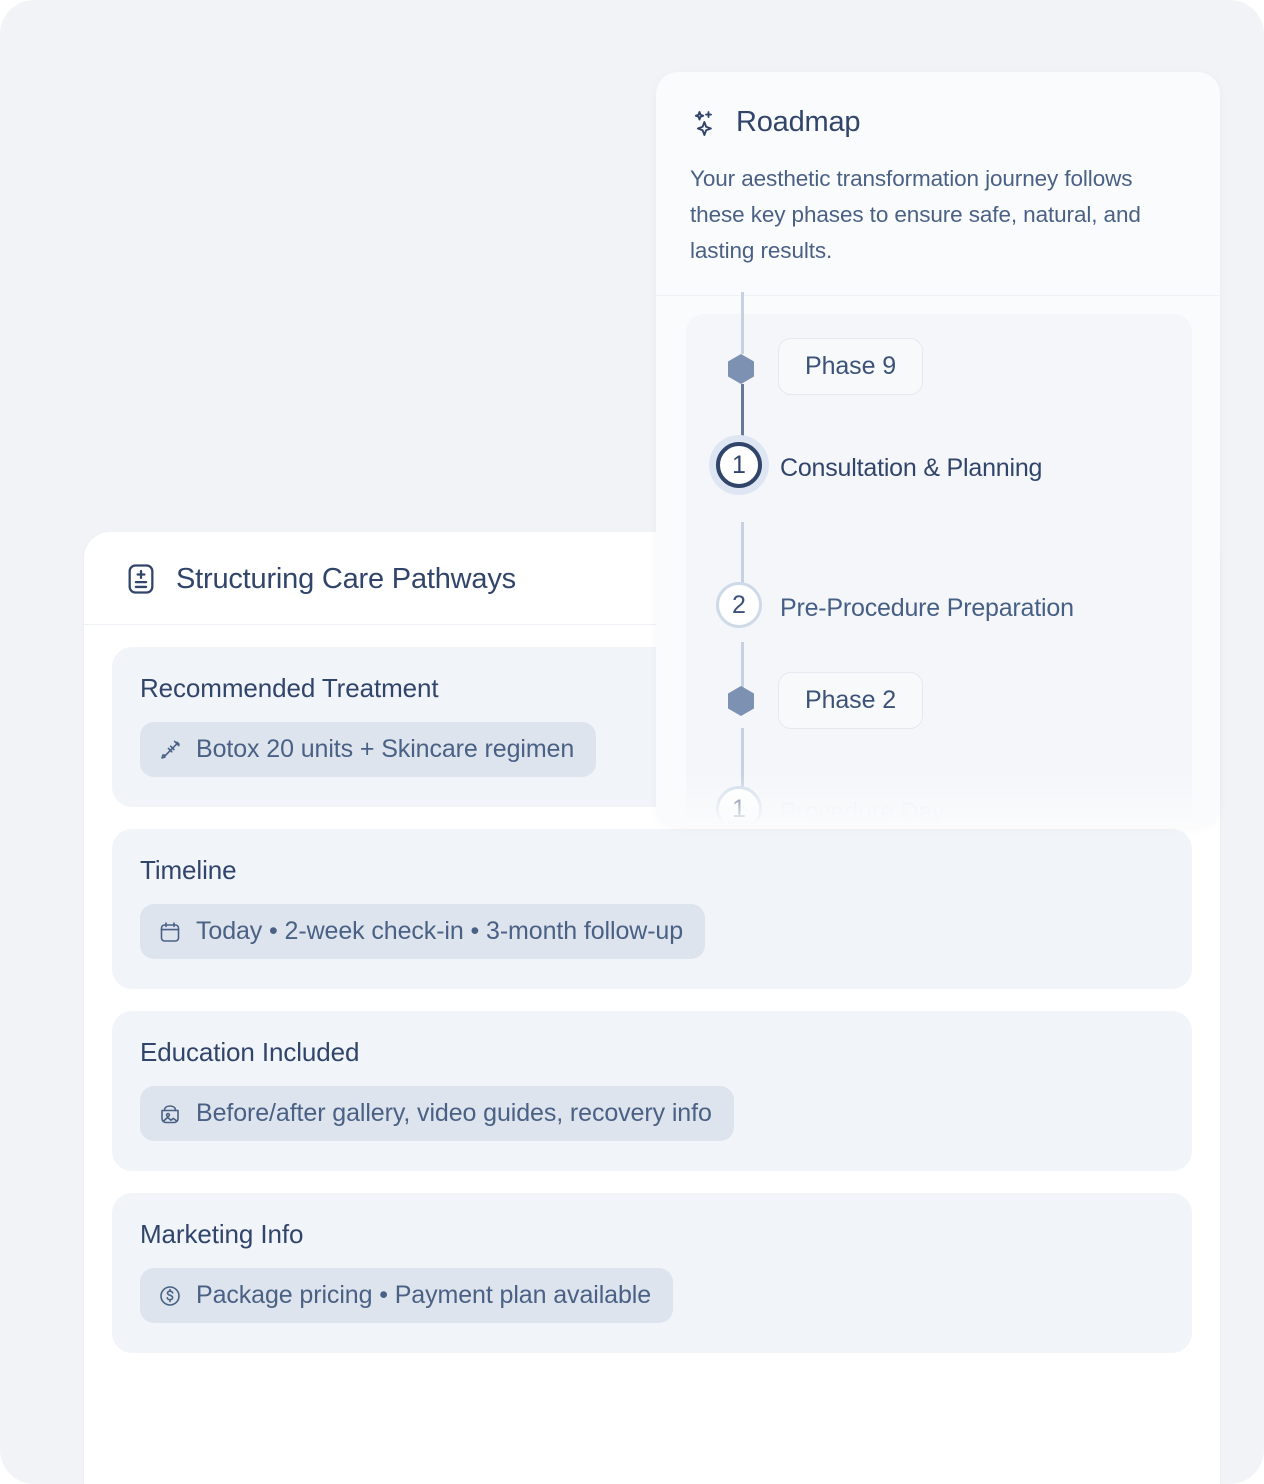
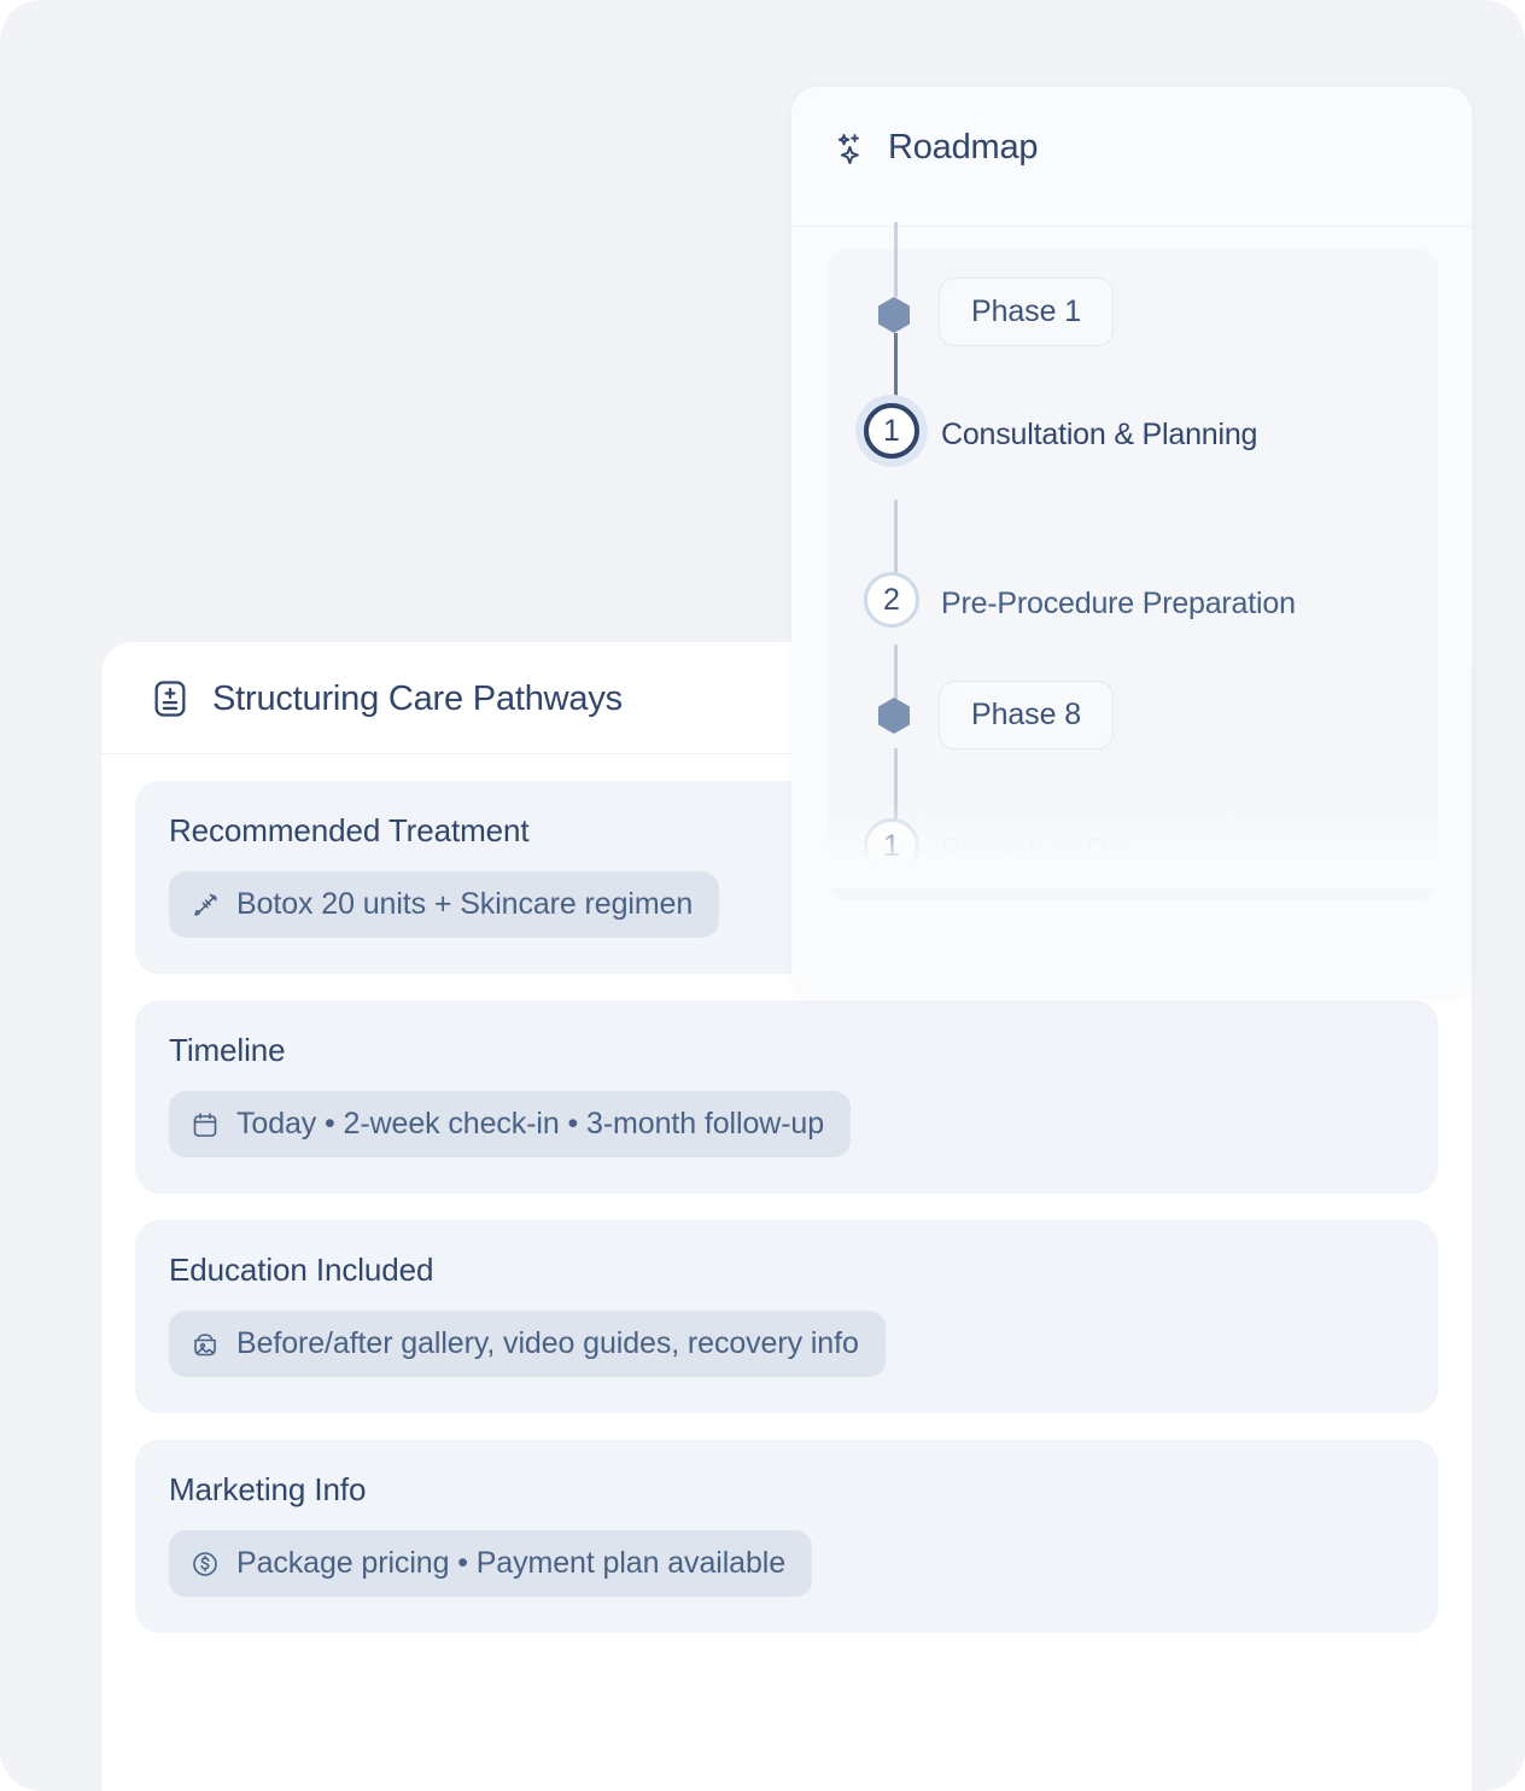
  Structuring Care Pathways
  Recommended Treatment
  Botox 20 units + Skincare regimen
  Timeline
  Today • 2-week check-in • 3-month follow-up
  Education Included
  Before/after gallery, video guides, recovery info
  Marketing Info
  Package pricing • Payment plan available
  Roadmap
- Your aesthetic transformation journey follows these key phases to ensure safe, natural, and lasting results.
- Phase 9
+ Phase 1
  1
  Consultation & Planning
  2
  Pre-Procedure Preparation
- Phase 2
+ Phase 8
